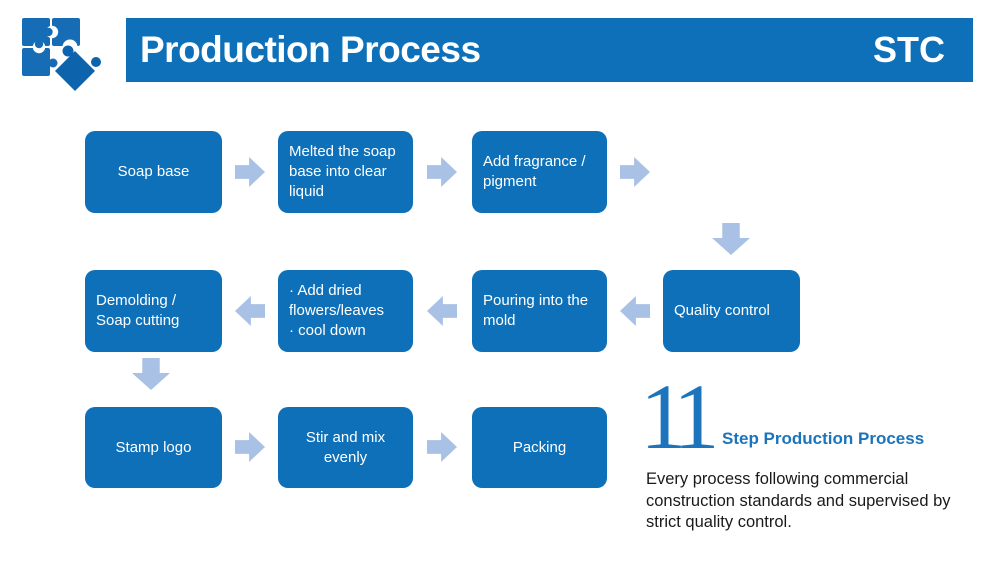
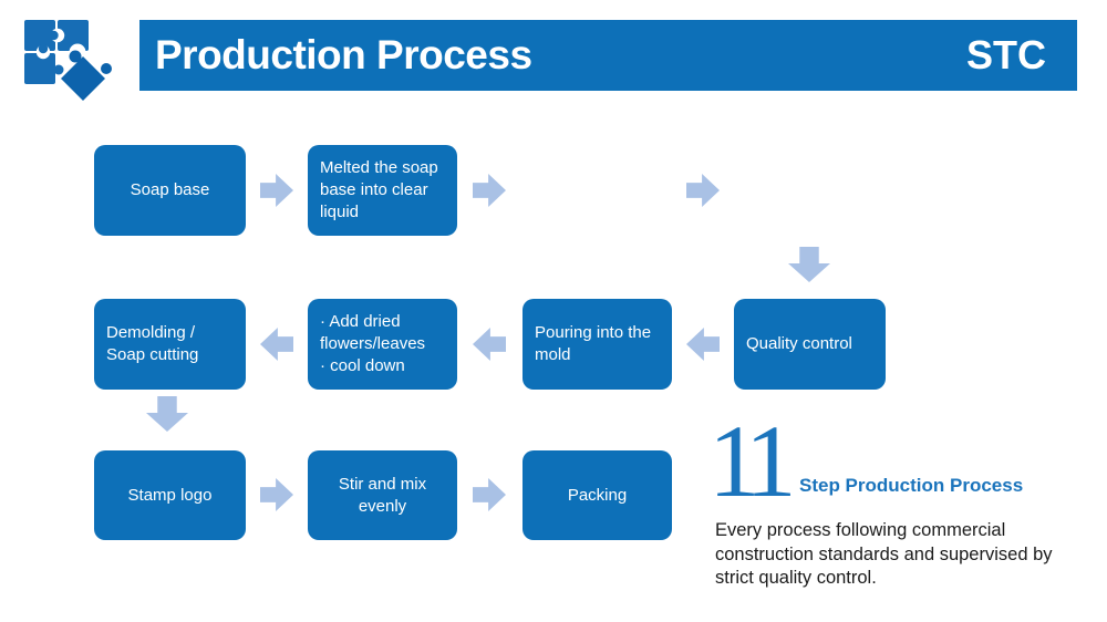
  Production Process
  STC
  Soap base
  Melted the soap base into clear liquid
- Add fragrance / pigment
  Quality control
  Pouring into the mold
  · Add dried flowers/leaves
  · cool down
  Demolding / Soap cutting
  Stamp logo
  Stir and mix evenly
  Packing
  11
  Step Production Process
  Every process following commercial construction standards and supervised by strict quality control.
